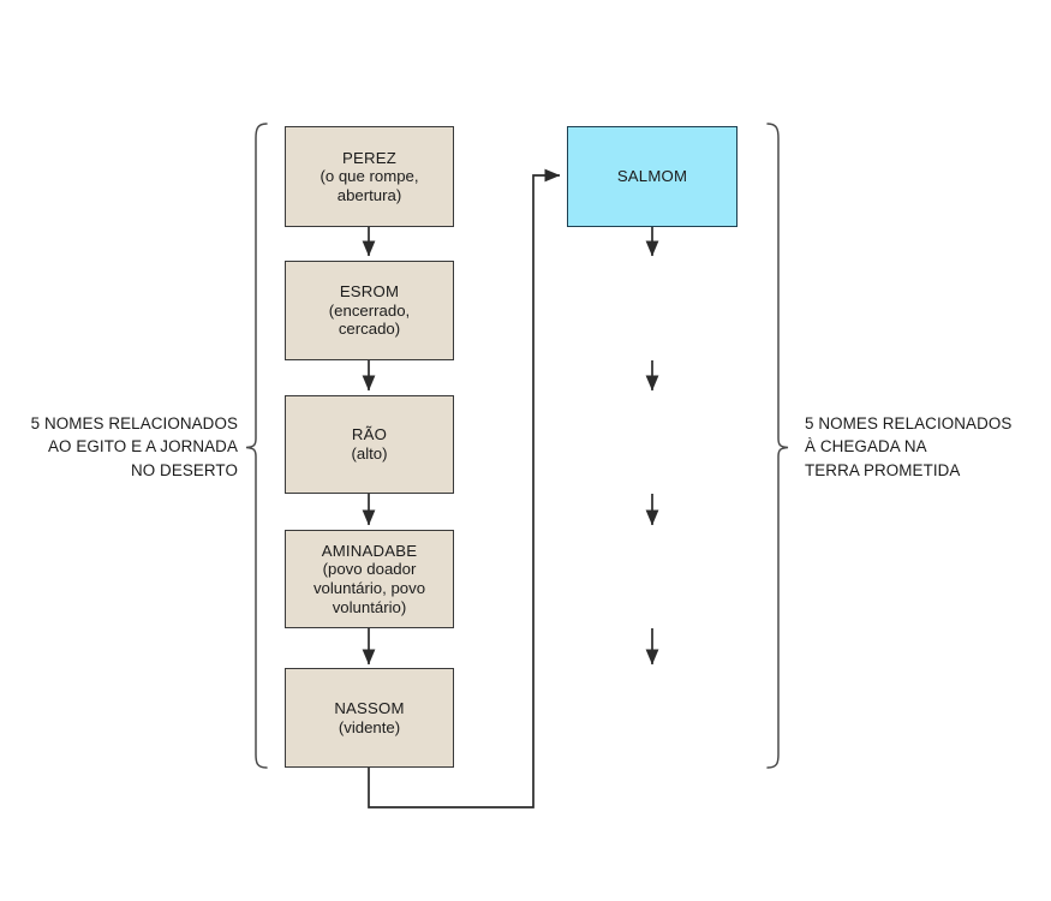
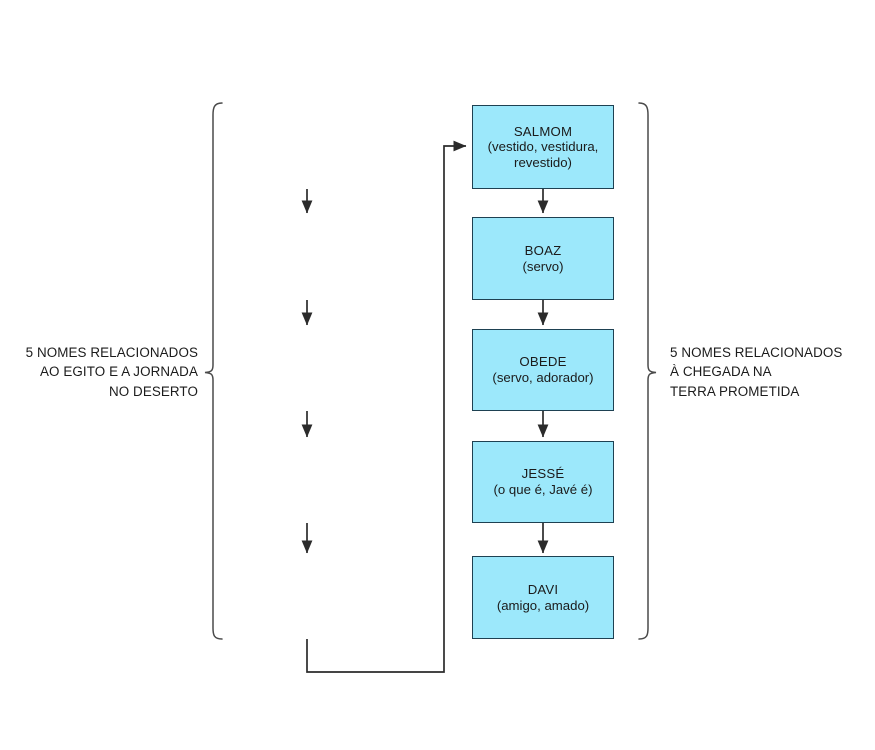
- PEREZ
- (o que rompe,
- abertura)
- ESROM
- (encerrado,
- cercado)
- RÃO
- (alto)
- AMINADABE
- (povo doador
- voluntário, povo
- voluntário)
- NASSOM
- (vidente)
  SALMOM
+ (vestido, vestidura,
+ revestido)
+ BOAZ
+ (servo)
+ OBEDE
+ (servo, adorador)
+ JESSÉ
+ (o que é, Javé é)
+ DAVI
+ (amigo, amado)
  5 NOMES RELACIONADOS
  AO EGITO E A JORNADA
  NO DESERTO
  5 NOMES RELACIONADOS
  À CHEGADA NA
  TERRA PROMETIDA
